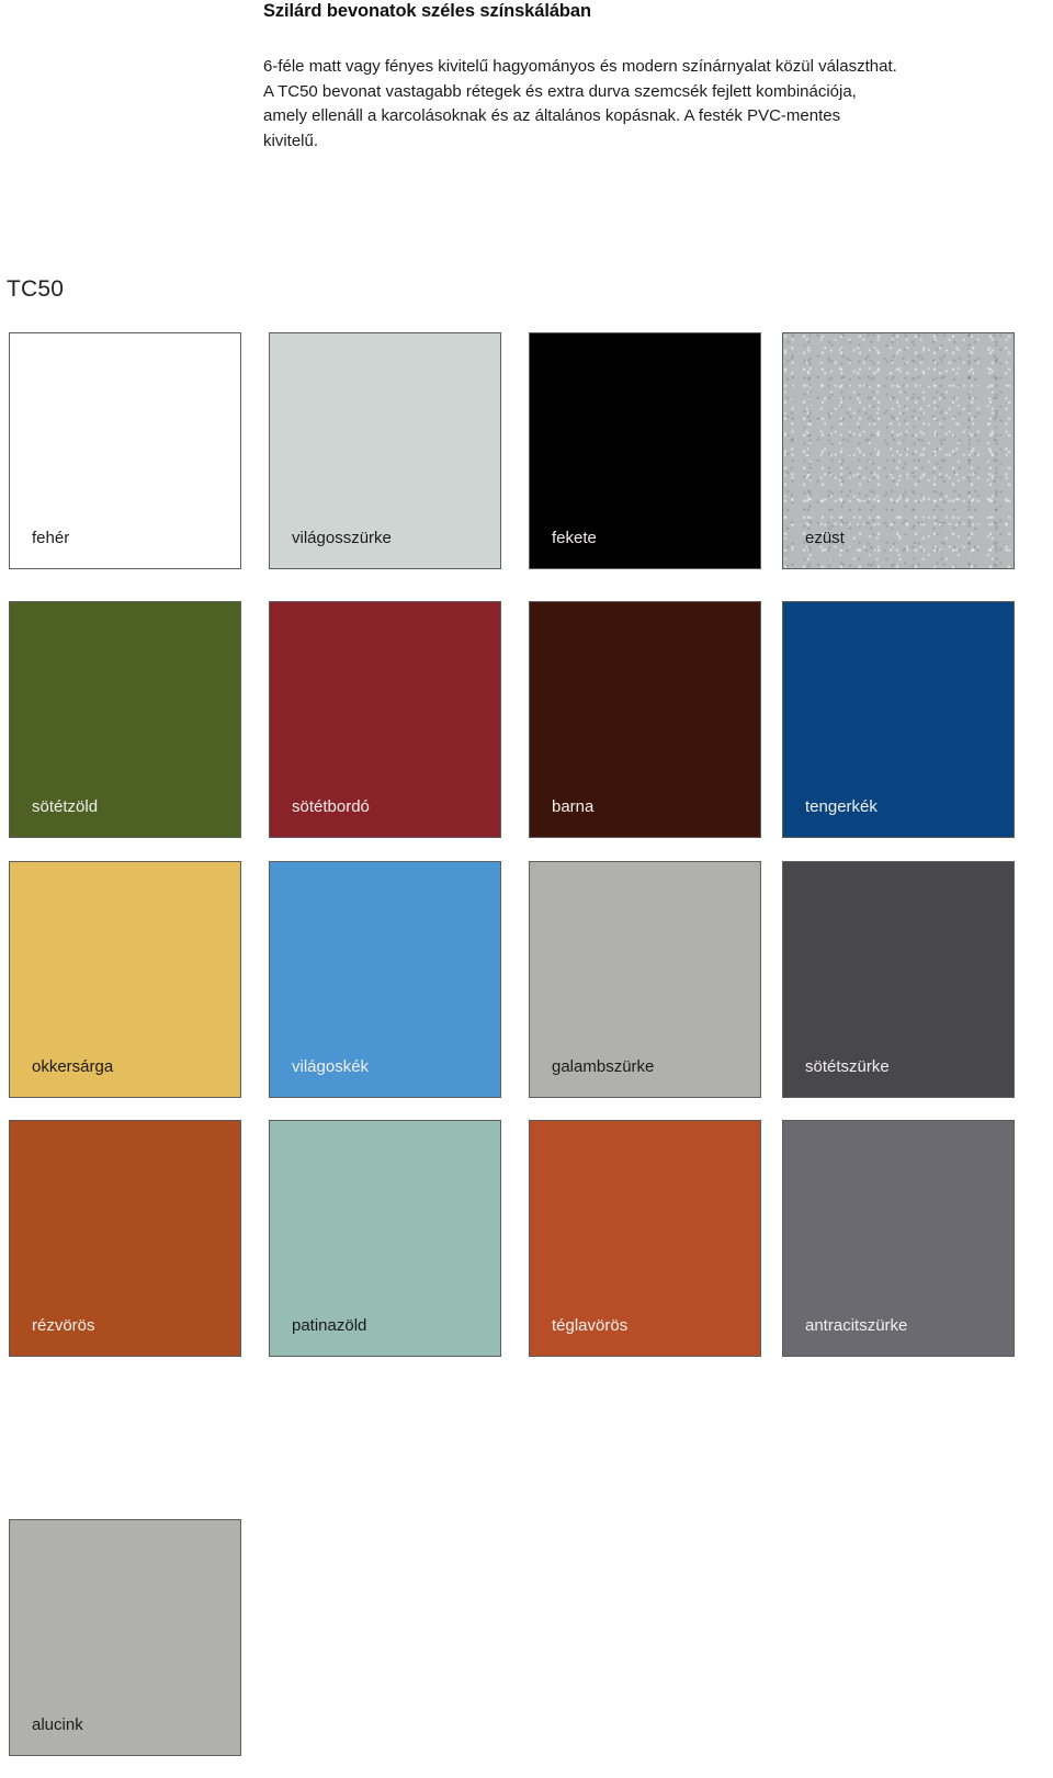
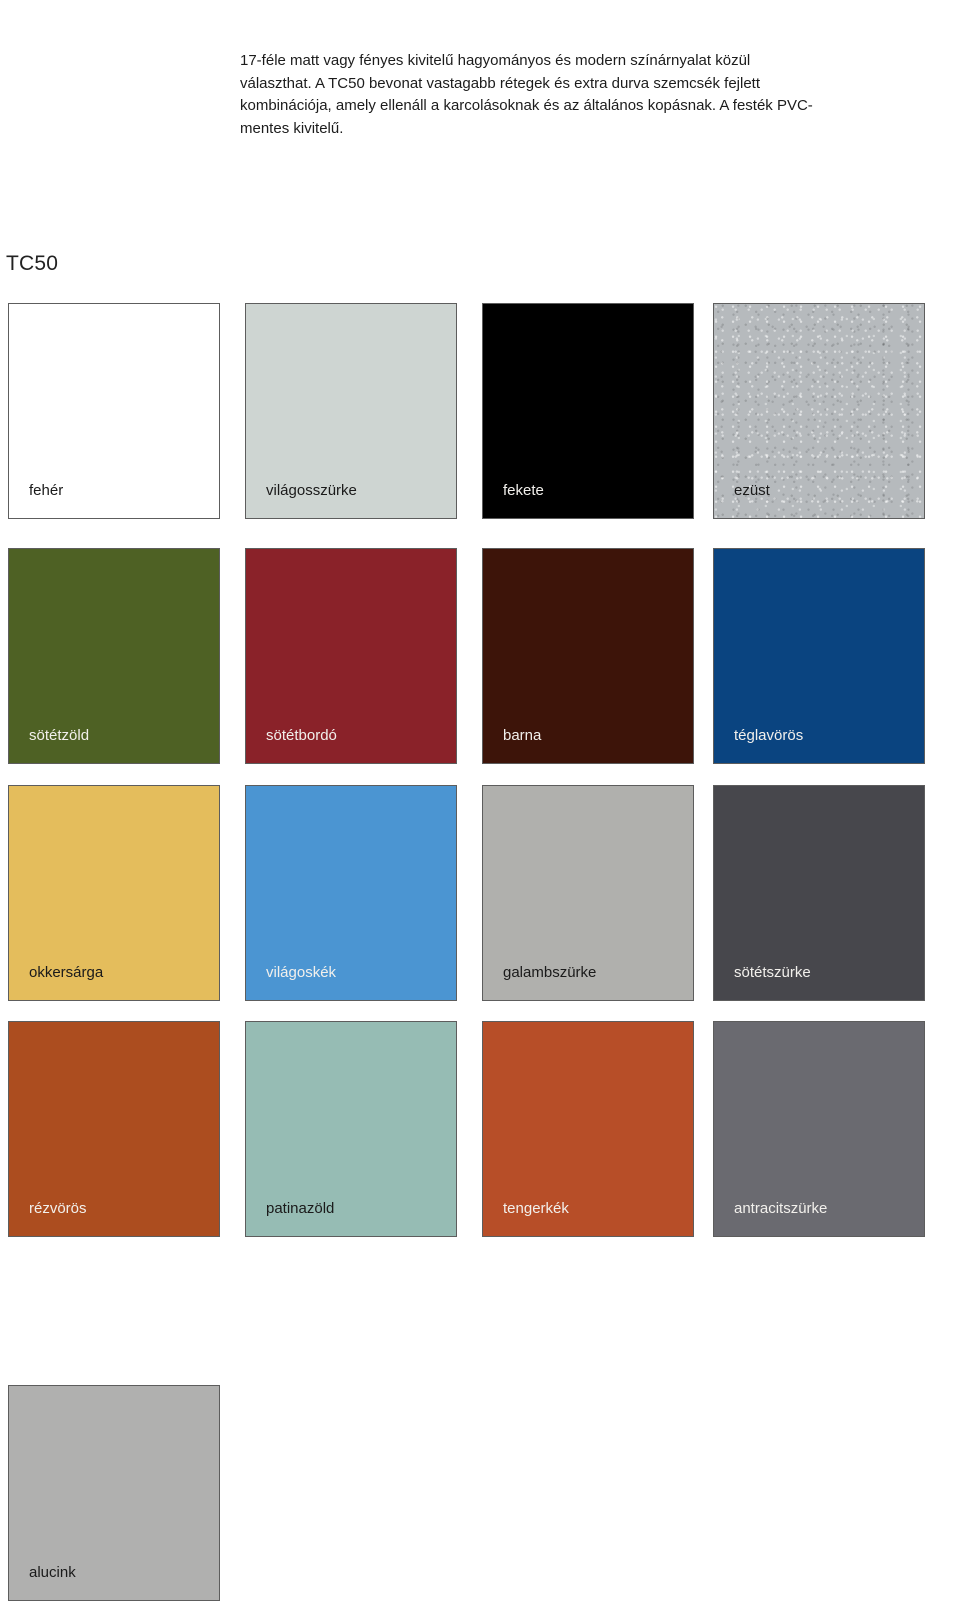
- Szilárd bevonatok széles színskálában
- 6-féle matt vagy fényes kivitelű hagyományos és modern színárnyalat közül választhat. A TC50 bevonat vastagabb rétegek és extra durva szemcsék fejlett kombinációja, amely ellenáll a karcolásoknak és az általános kopásnak. A festék PVC-mentes kivitelű.
+ 17-féle matt vagy fényes kivitelű hagyományos és modern színárnyalat közül választhat. A TC50 bevonat vastagabb rétegek és extra durva szemcsék fejlett kombinációja, amely ellenáll a karcolásoknak és az általános kopásnak. A festék PVC-mentes kivitelű.
  TC50
  fehér
  világosszürke
  fekete
  ezüst
  sötétzöld
  sötétbordó
  barna
- tengerkék
+ téglavörös
  okkersárga
  világoskék
  galambszürke
  sötétszürke
  rézvörös
  patinazöld
- téglavörös
+ tengerkék
  antracitszürke
  alucink
